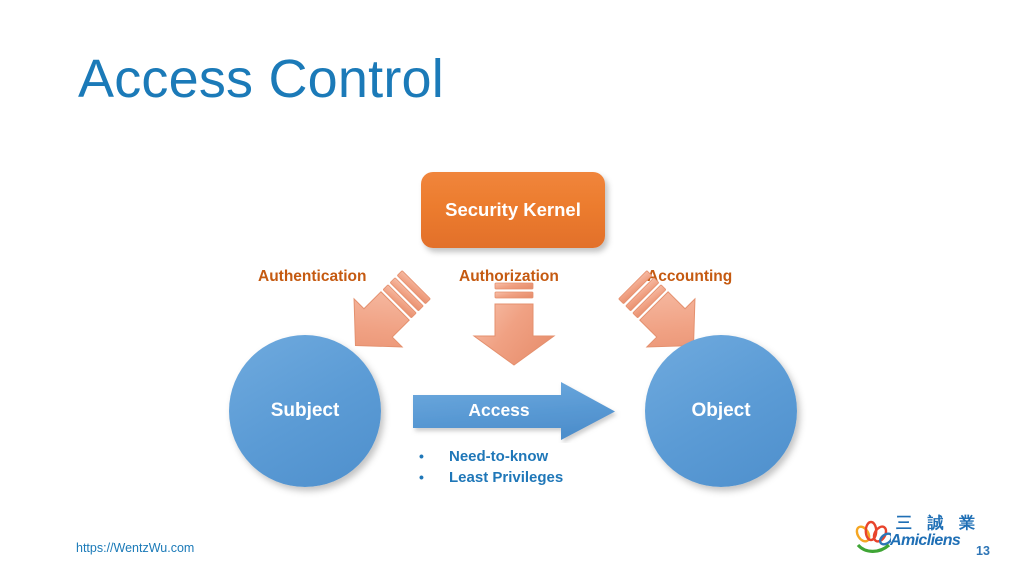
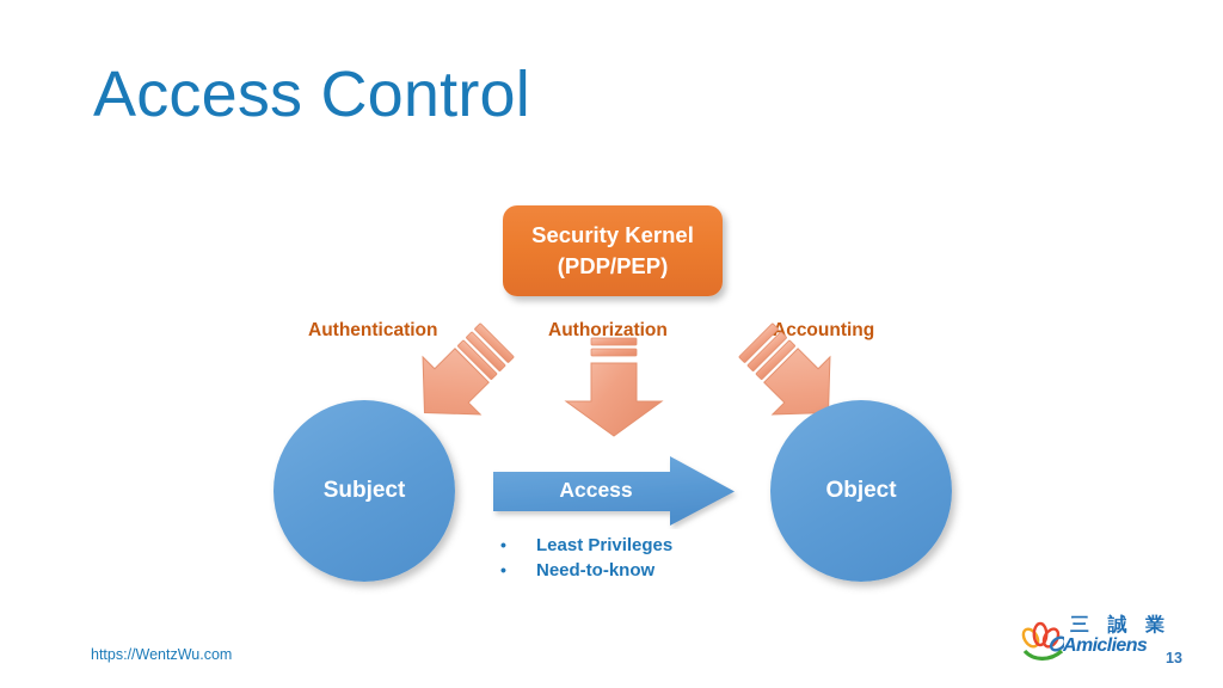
  Access Control
  Security Kernel
+ (PDP/PEP)
  Authentication
  Authorization
  Accounting
  Subject
  Object
  Access
  •
- Need-to-know
+ Least Privileges
  •
- Least Privileges
+ Need-to-know
  https://WentzWu.com
  三 誠 業
  Amicliens
  13
